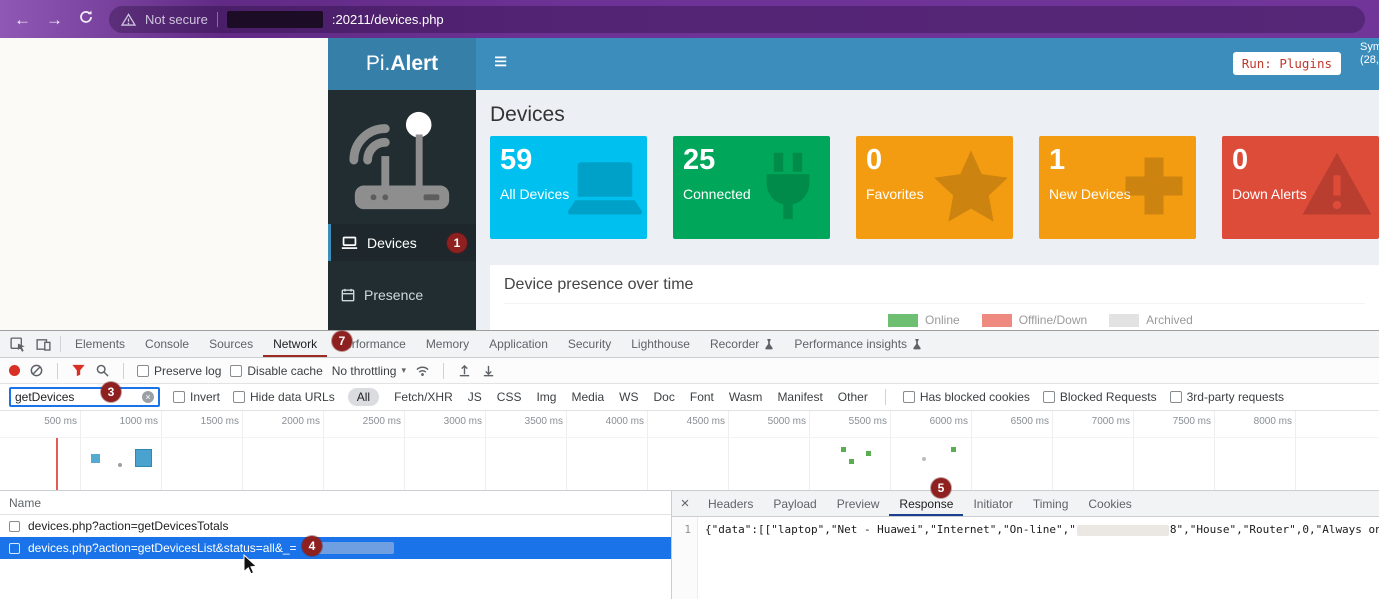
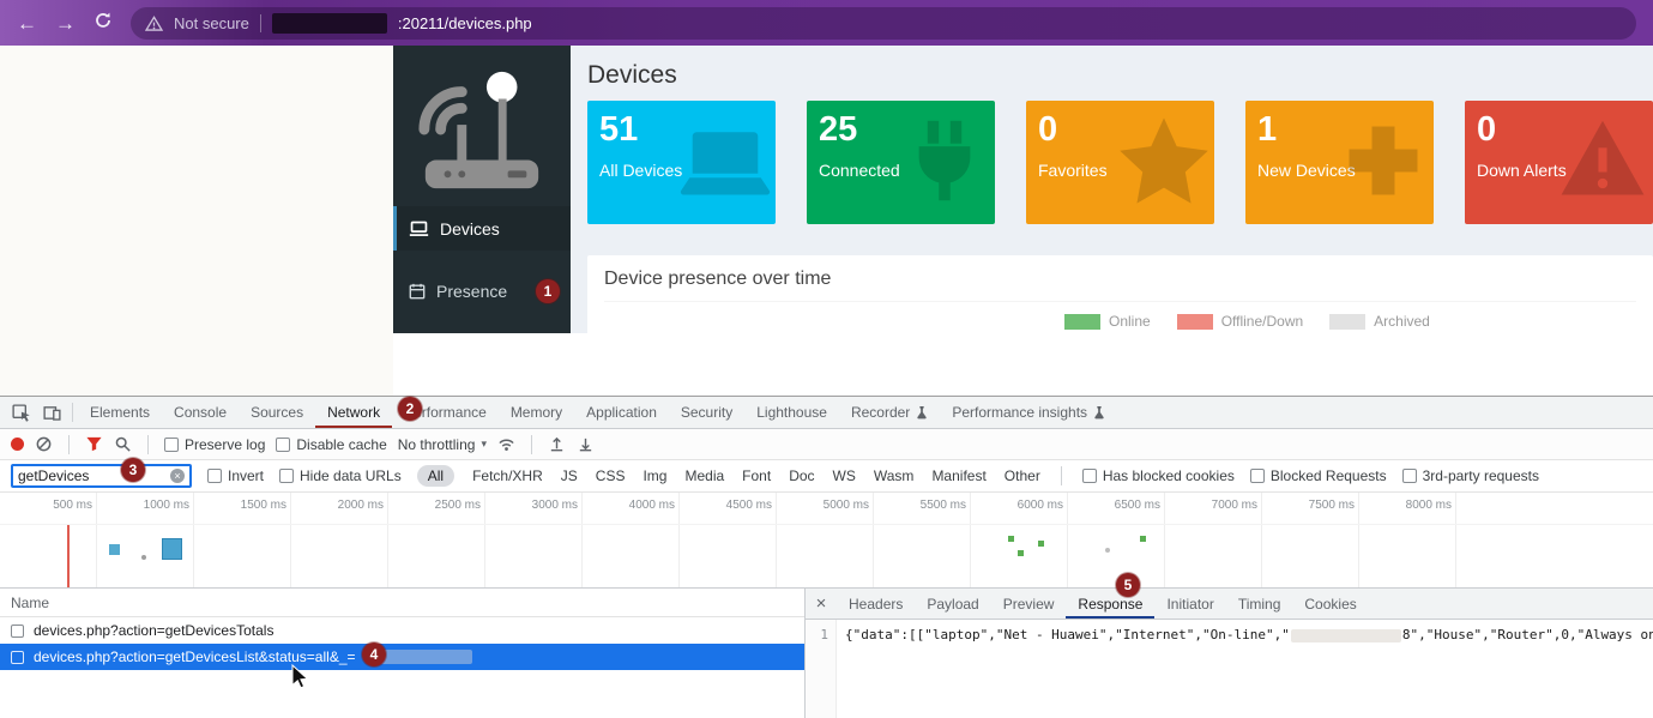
  ←
  →
  Not secure
  :20211/devices.php
- Pi.
- Alert
- ≡
- Run: Plugins
- Sym
- (28,
  Devices
  Presence
  Devices
- 59
+ 51
  All Devices
  25
  Connected
  0
  Favorites
  1
  New Devices
  0
  Down Alerts
  Device presence over time
  Online
  Offline/Down
  Archived
  Elements
  Console
  Sources
  Network
  rformance
  Memory
  Application
  Security
  Lighthouse
  Recorder
  Performance insights
  Preserve log
  Disable cache
  No throttling
  ▾
  getDevices
  ×
  Invert
  Hide data URLs
  All
  Fetch/XHR
  JS
  CSS
  Img
  Media
- WS
+ Font
  Doc
- Font
+ WS
  Wasm
  Manifest
  Other
  Has blocked cookies
  Blocked Requests
  3rd-party requests
  500 ms
  1000 ms
  1500 ms
  2000 ms
  2500 ms
  3000 ms
- 3500 ms
  4000 ms
  4500 ms
  5000 ms
  5500 ms
  6000 ms
  6500 ms
  7000 ms
  7500 ms
  8000 ms
  Name
  devices.php?action=getDevicesTotals
  devices.php?action=getDevicesList&status=all&_=
  ×
  Headers
  Payload
  Preview
  Response
  Initiator
  Timing
  Cookies
  1
  {"data":[["laptop","Net - Huawei","Internet","On-line"," 8","House","Router",0,"Always on
  1
- 7
+ 2
  3
  4
  5
